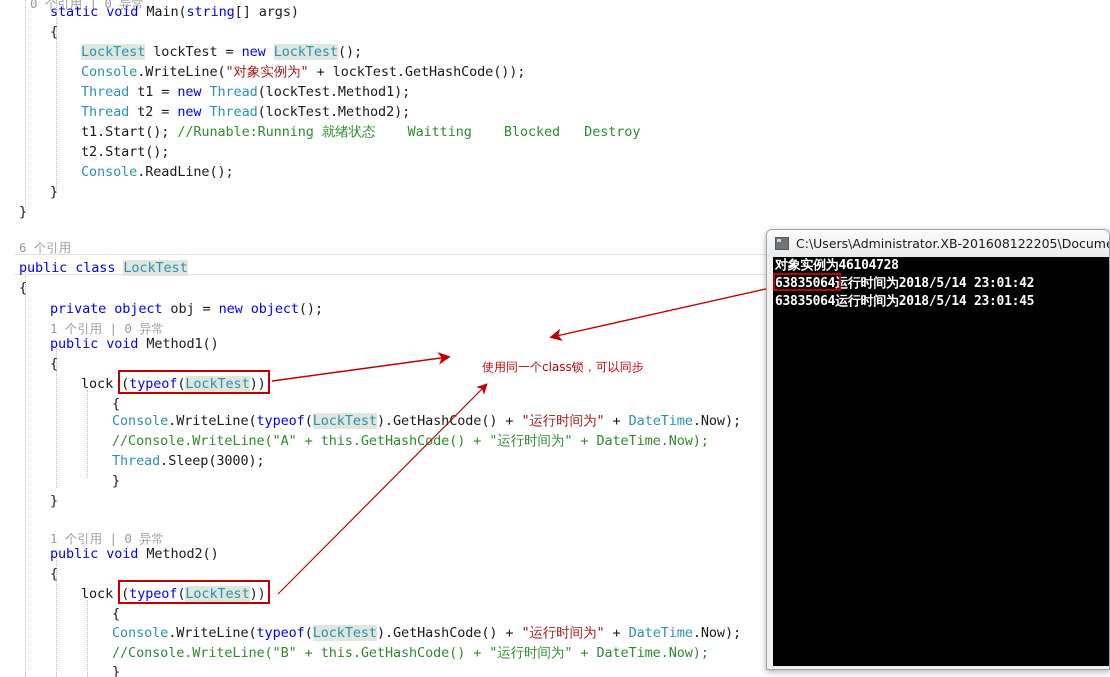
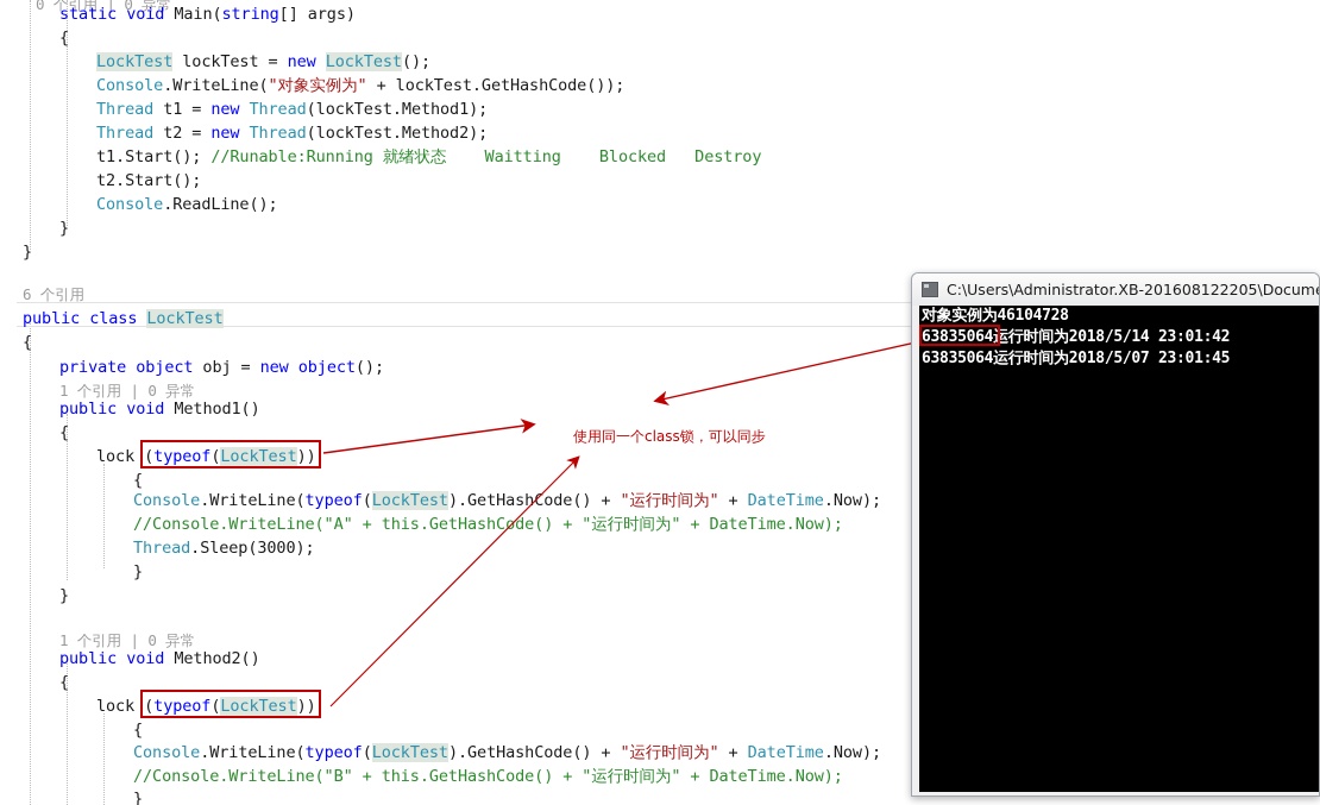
  0 个引用 | 0 异常
  static void Main(string[] args)
  {
  LockTest lockTest = new LockTest();
  Console.WriteLine("对象实例为" + lockTest.GetHashCode());
  Thread t1 = new Thread(lockTest.Method1);
  Thread t2 = new Thread(lockTest.Method2);
  t1.Start(); //Runable:Running 就绪状态 Waitting Blocked Destroy
  t2.Start();
  Console.ReadLine();
  }
  }
  6 个引用
  public class LockTest
  {
  private object obj = new object();
  1 个引用 | 0 异常
  public void Method1()
  {
  lock (typeof(LockTest))
  {
  Console.WriteLine(typeof(LockTest).GetHashCode() + "运行时间为" + DateTime.Now);
  //Console.WriteLine("A" + this.GetHashCode() + "运行时间为" + DateTime.Now);
  Thread.Sleep(3000);
  }
  }
  1 个引用 | 0 异常
  public void Method2()
  {
  lock (typeof(LockTest))
  {
  Console.WriteLine(typeof(LockTest).GetHashCode() + "运行时间为" + DateTime.Now);
  //Console.WriteLine("B" + this.GetHashCode() + "运行时间为" + DateTime.Now);
  }
  使用同一个class锁，可以同步
  C:\Users\Administrator.XB-201608122205\Docum
  对象实例为46104728
  63835064运行时间为2018/5/14 23:01:42
- 63835064运行时间为2018/5/14 23:01:45
+ 63835064运行时间为2018/5/07 23:01:45
